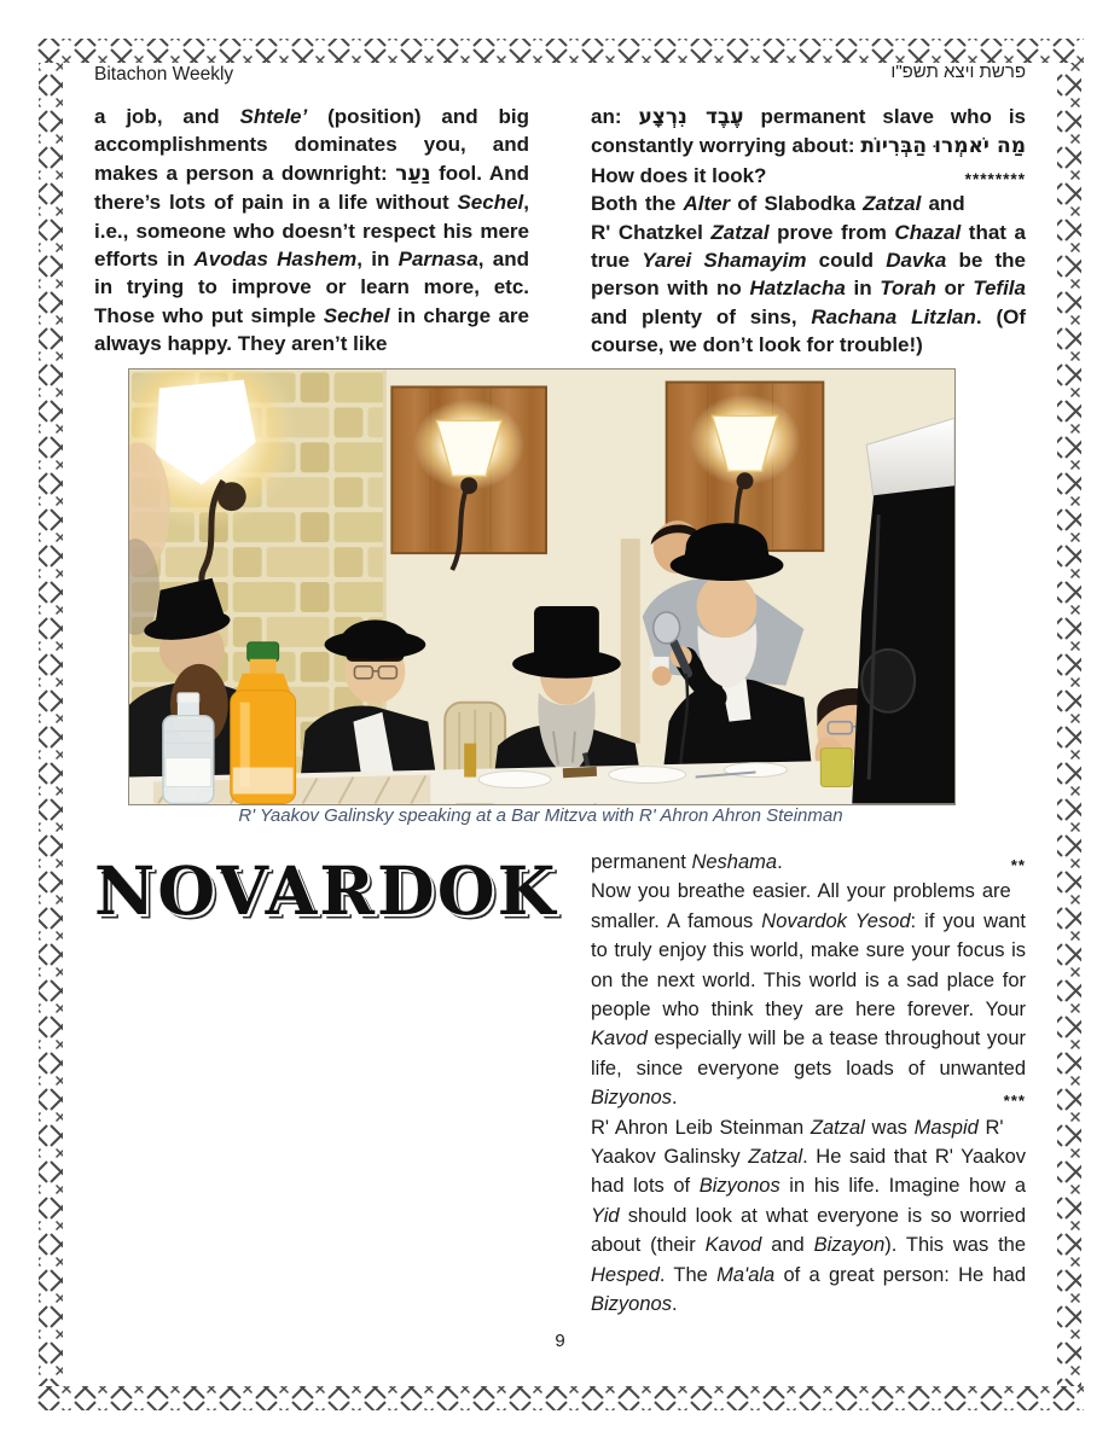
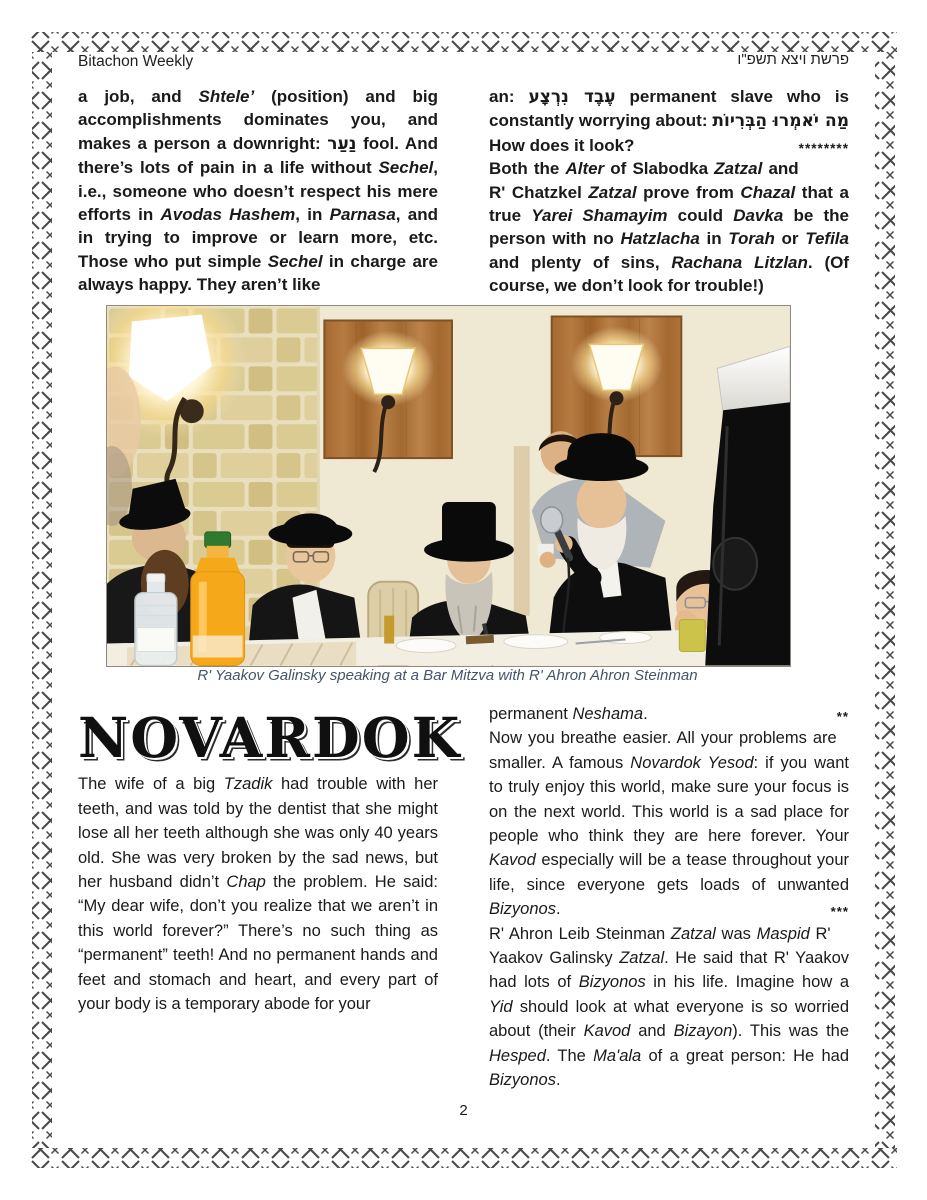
  Bitachon Weekly
  פרשת ויצא תשפ"ו
  a job, and Shtele’ (position) and big accomplishments dominates you, and makes a person a downright: נַעַר fool. And there’s lots of pain in a life without Sechel, i.e., someone who doesn’t respect his mere efforts in Avodas Hashem, in Parnasa, and in trying to improve or learn more, etc. Those who put simple Sechel in charge are always happy. They aren’t like
  an: עֶבֶד נִרְצָע permanent slave who is constantly worrying about: מַה יֹאמְרוּ הַבְּרִיוֹת How does it look?
  ********
  Both the Alter of Slabodka Zatzal and R' Chatzkel Zatzal prove from Chazal that a true Yarei Shamayim could Davka be the person with no Hatzlacha in Torah or Tefila and plenty of sins, Rachana Litzlan. (Of course, we don’t look for trouble!)
  R' Yaakov Galinsky speaking at a Bar Mitzva with R' Ahron Ahron Steinman
  NOVARDOK
+ The wife of a big Tzadik had trouble with her teeth, and was told by the dentist that she might lose all her teeth although she was only 40 years old. She was very broken by the sad news, but her husband didn’t Chap the problem. He said: “My dear wife, don’t you realize that we aren’t in this world forever?” There’s no such thing as “permanent” teeth! And no permanent hands and feet and stomach and heart, and every part of your body is a temporary abode for your
  **
  permanent Neshama.
  Now you breathe easier. All your problems are smaller. A famous Novardok Yesod: if you want to truly enjoy this world, make sure your focus is on the next world. This world is a sad place for people who think they are here forever. Your Kavod especially will be a tease throughout your life, since everyone gets loads of unwanted Bizyonos.
  ***
  R' Ahron Leib Steinman Zatzal was Maspid R' Yaakov Galinsky Zatzal. He said that R' Yaakov had lots of Bizyonos in his life. Imagine how a Yid should look at what everyone is so worried about (their Kavod and Bizayon). This was the Hesped. The Ma'ala of a great person: He had Bizyonos.
- 9
+ 2
